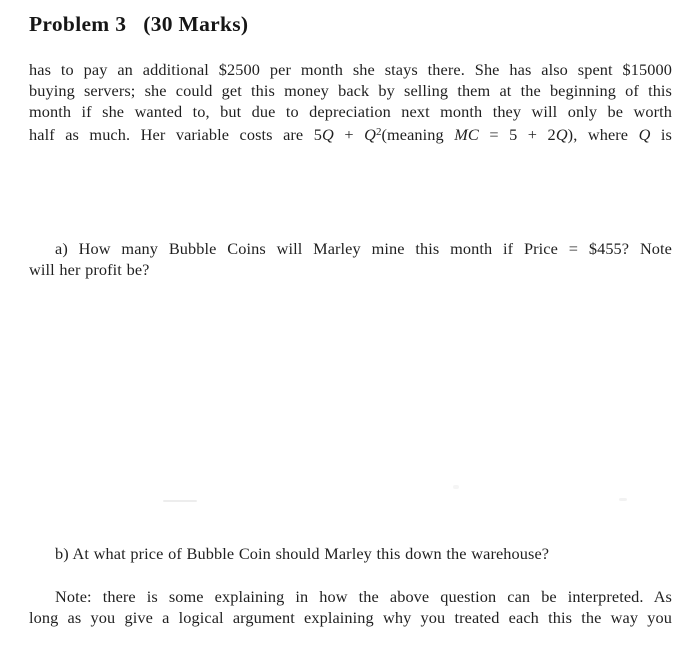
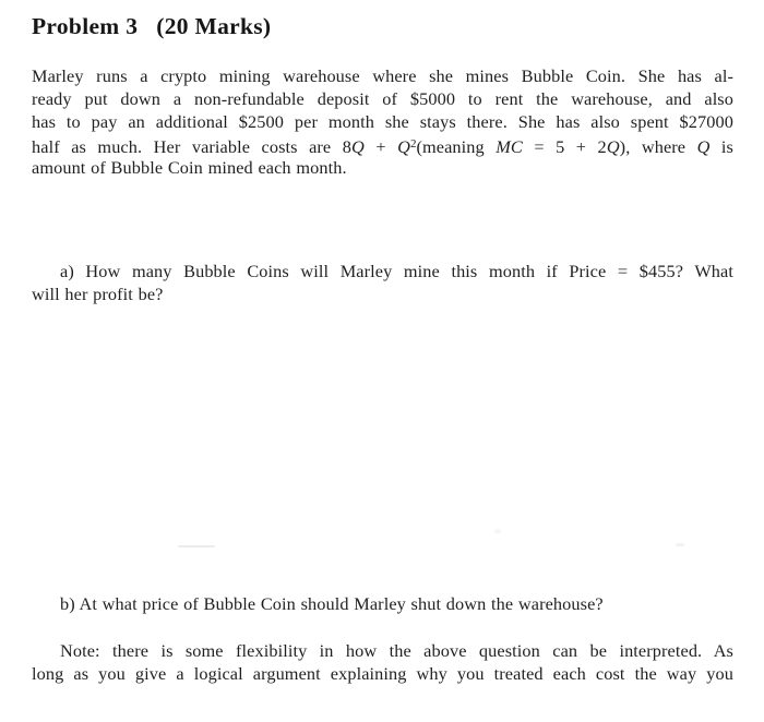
- Problem 3 (30 Marks)
+ Problem 3 (20 Marks)
+ Marley runs a crypto mining warehouse where she mines Bubble Coin. She has al-
+ ready put down a non-refundable deposit of $5000 to rent the warehouse, and also
- has to pay an additional $2500 per month she stays there. She has also spent $15000
+ has to pay an additional $2500 per month she stays there. She has also spent $27000
- buying servers; she could get this money back by selling them at the beginning of this
- month if she wanted to, but due to depreciation next month they will only be worth
- half as much. Her variable costs are 5Q + Q2(meaning MC = 5 + 2Q), where Q is
+ half as much. Her variable costs are 8Q + Q2(meaning MC = 5 + 2Q), where Q is
+ amount of Bubble Coin mined each month.
- a) How many Bubble Coins will Marley mine this month if Price = $455? Note
+ a) How many Bubble Coins will Marley mine this month if Price = $455? What
  will her profit be?
- b) At what price of Bubble Coin should Marley this down the warehouse?
+ b) At what price of Bubble Coin should Marley shut down the warehouse?
- Note: there is some explaining in how the above question can be interpreted. As
+ Note: there is some flexibility in how the above question can be interpreted. As
- long as you give a logical argument explaining why you treated each this the way you
+ long as you give a logical argument explaining why you treated each cost the way you
